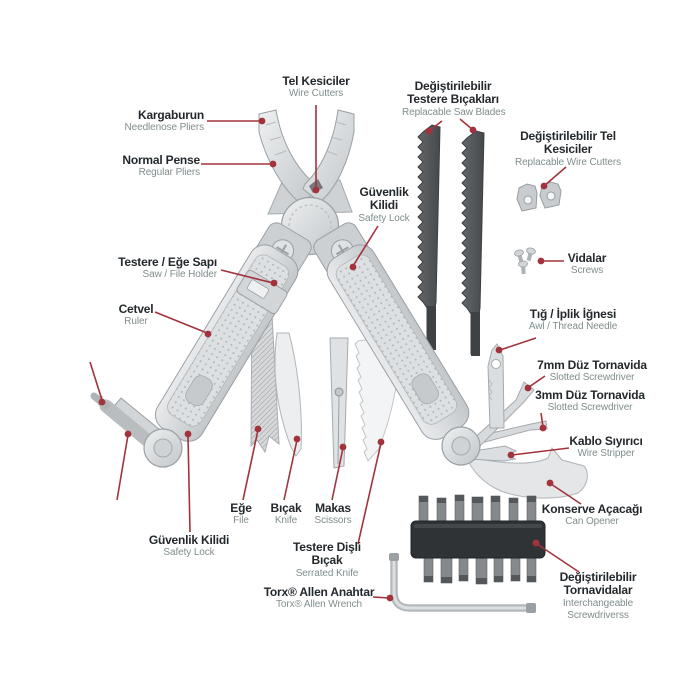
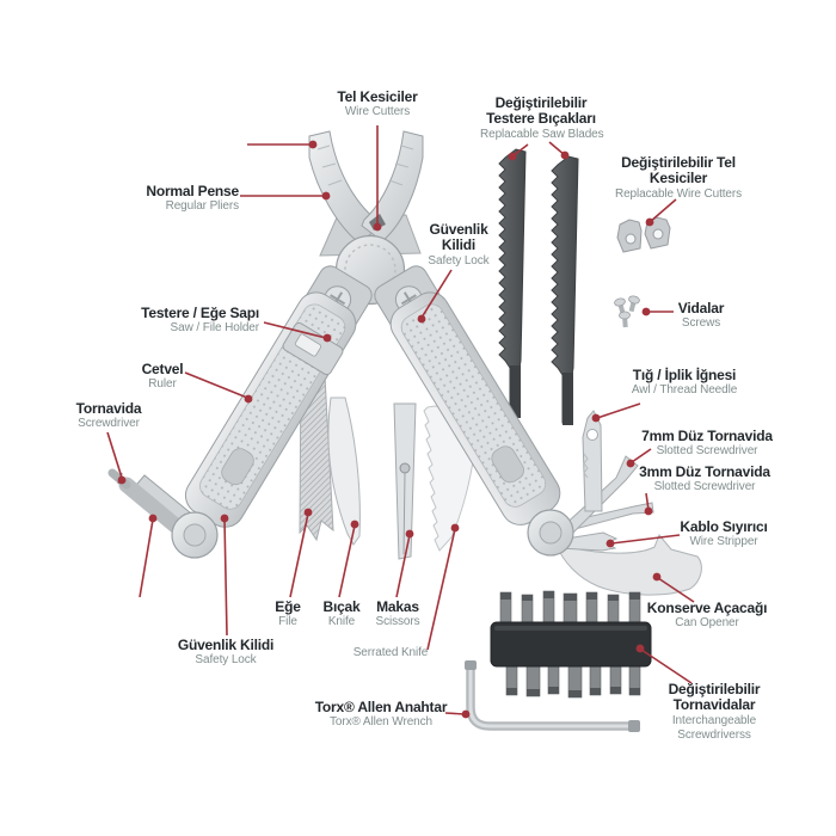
  Tel Kesiciler
  Wire Cutters
- Kargaburun
- Needlenose Pliers
  Normal Pense
  Regular Pliers
  Değiştirilebilir Testere Bıçakları
  Replacable Saw Blades
  Değiştirilebilir Tel Kesiciler
  Replacable Wire Cutters
  Güvenlik Kilidi
  Safety Lock
  Vidalar
  Screws
  Testere / Eğe Sapı
  Saw / File Holder
  Cetvel
  Ruler
+ Tornavida
+ Screwdriver
  Tığ / İplik İğnesi
  Awl / Thread Needle
  7mm Düz Tornavida
  Slotted Screwdriver
  3mm Düz Tornavida
  Slotted Screwdriver
  Kablo Sıyırıcı
  Wire Stripper
  Güvenlik Kilidi
  Safety Lock
  Eğe
  File
  Bıçak
  Knife
  Makas
  Scissors
- Testere Dişli Bıçak
  Serrated Knife
  Torx® Allen Anahtar
  Torx® Allen Wrench
  Konserve Açacağı
  Can Opener
  Değiştirilebilir Tornavidalar
  Interchangeable Screwdriverss
